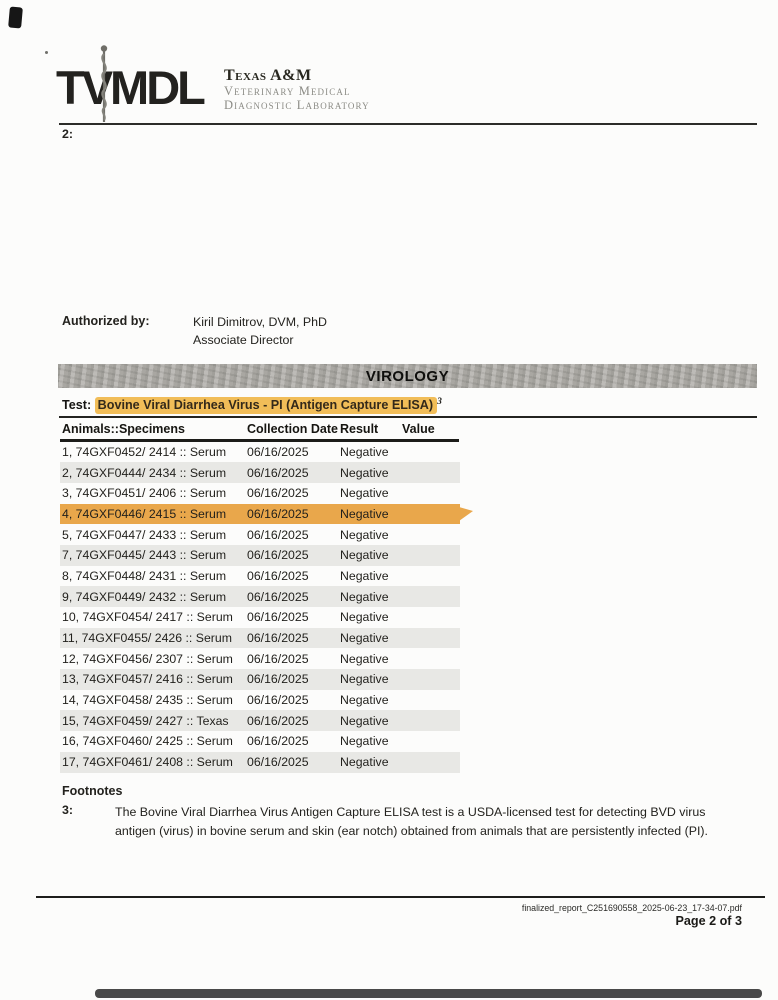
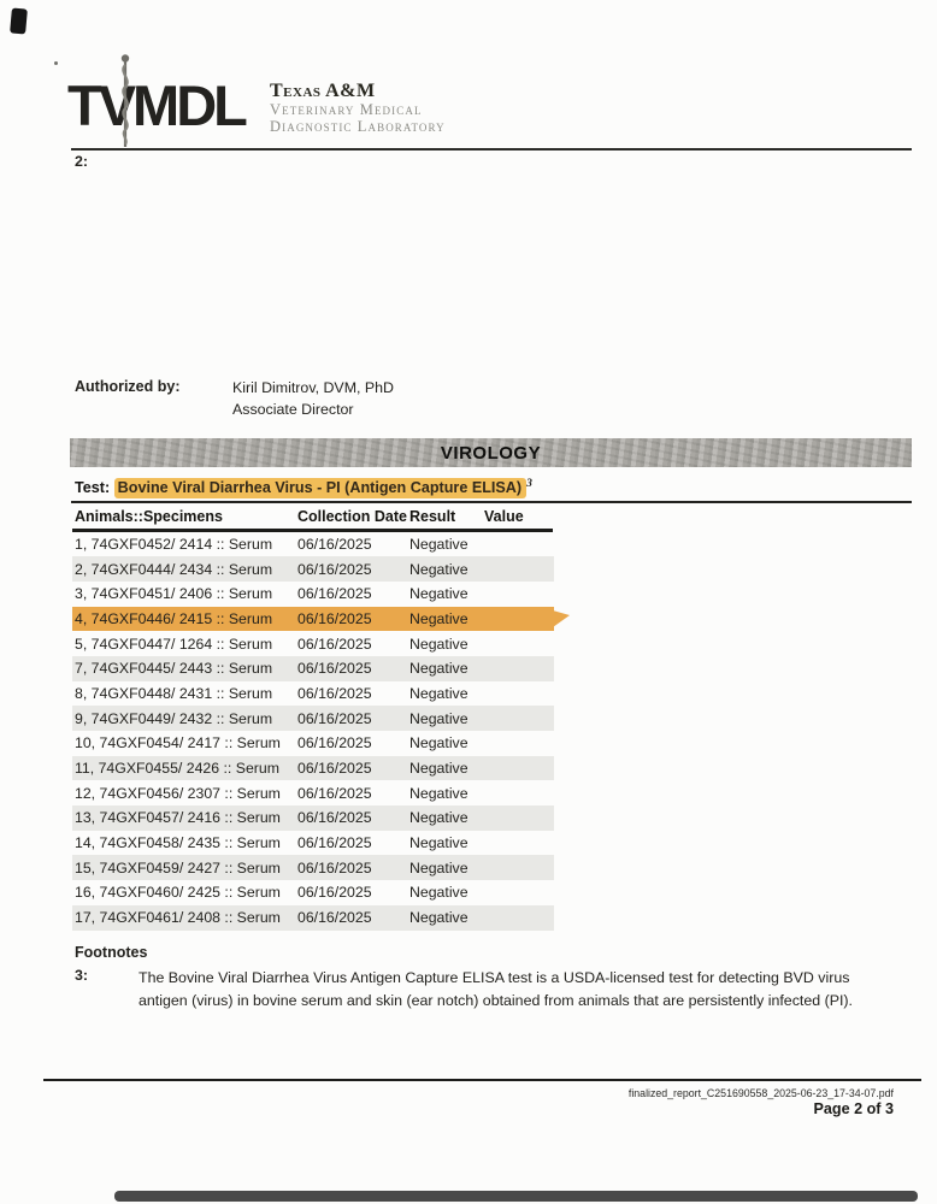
  TVMDL
  Texas A&M
  Veterinary Medical
  Diagnostic Laboratory
  2:
  Authorized by:
  Kiril Dimitrov, DVM, PhD
  Associate Director
  VIROLOGY
  Test: Bovine Viral Diarrhea Virus - PI (Antigen Capture ELISA) 3
  Animals::Specimens
  Collection Date
  Result
  Value
  1, 74GXF0452/ 2414 :: Serum
  06/16/2025
  Negative
  2, 74GXF0444/ 2434 :: Serum
  06/16/2025
  Negative
  3, 74GXF0451/ 2406 :: Serum
  06/16/2025
  Negative
  4, 74GXF0446/ 2415 :: Serum
  06/16/2025
  Negative
- 5, 74GXF0447/ 2433 :: Serum
+ 5, 74GXF0447/ 1264 :: Serum
  06/16/2025
  Negative
  7, 74GXF0445/ 2443 :: Serum
  06/16/2025
  Negative
  8, 74GXF0448/ 2431 :: Serum
  06/16/2025
  Negative
  9, 74GXF0449/ 2432 :: Serum
  06/16/2025
  Negative
  10, 74GXF0454/ 2417 :: Serum
  06/16/2025
  Negative
  11, 74GXF0455/ 2426 :: Serum
  06/16/2025
  Negative
  12, 74GXF0456/ 2307 :: Serum
  06/16/2025
  Negative
  13, 74GXF0457/ 2416 :: Serum
  06/16/2025
  Negative
  14, 74GXF0458/ 2435 :: Serum
  06/16/2025
  Negative
- 15, 74GXF0459/ 2427 :: Texas
+ 15, 74GXF0459/ 2427 :: Serum
  06/16/2025
  Negative
  16, 74GXF0460/ 2425 :: Serum
  06/16/2025
  Negative
  17, 74GXF0461/ 2408 :: Serum
  06/16/2025
  Negative
  Footnotes
  3:
  The Bovine Viral Diarrhea Virus Antigen Capture ELISA test is a USDA-licensed test for detecting BVD virus antigen (virus) in bovine serum and skin (ear notch) obtained from animals that are persistently infected (PI).
  finalized_report_C251690558_2025-06-23_17-34-07.pdf
  Page 2 of 3
